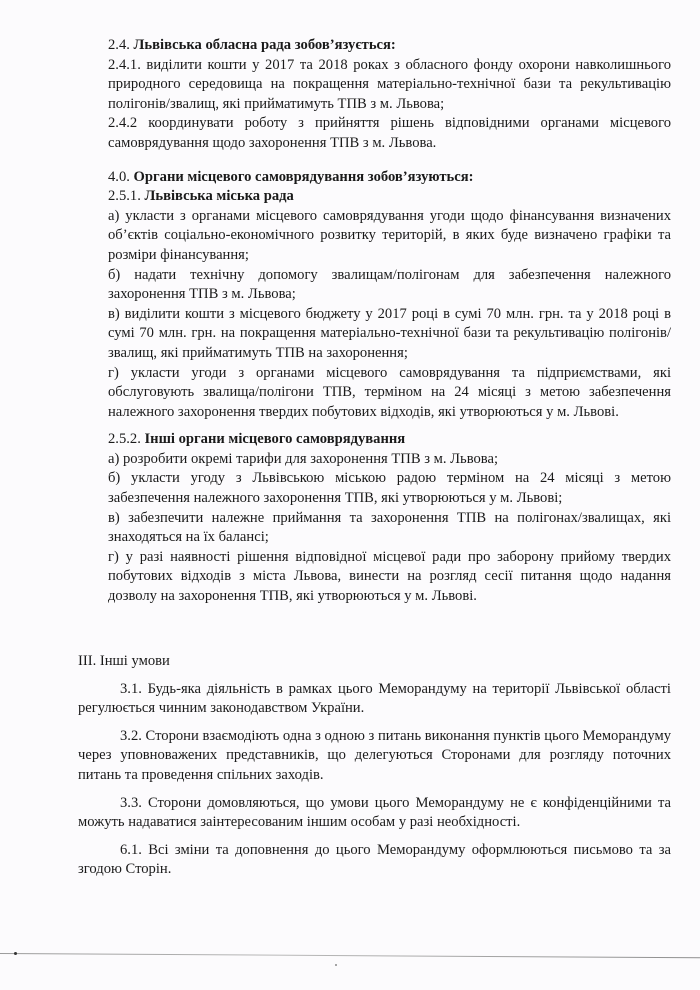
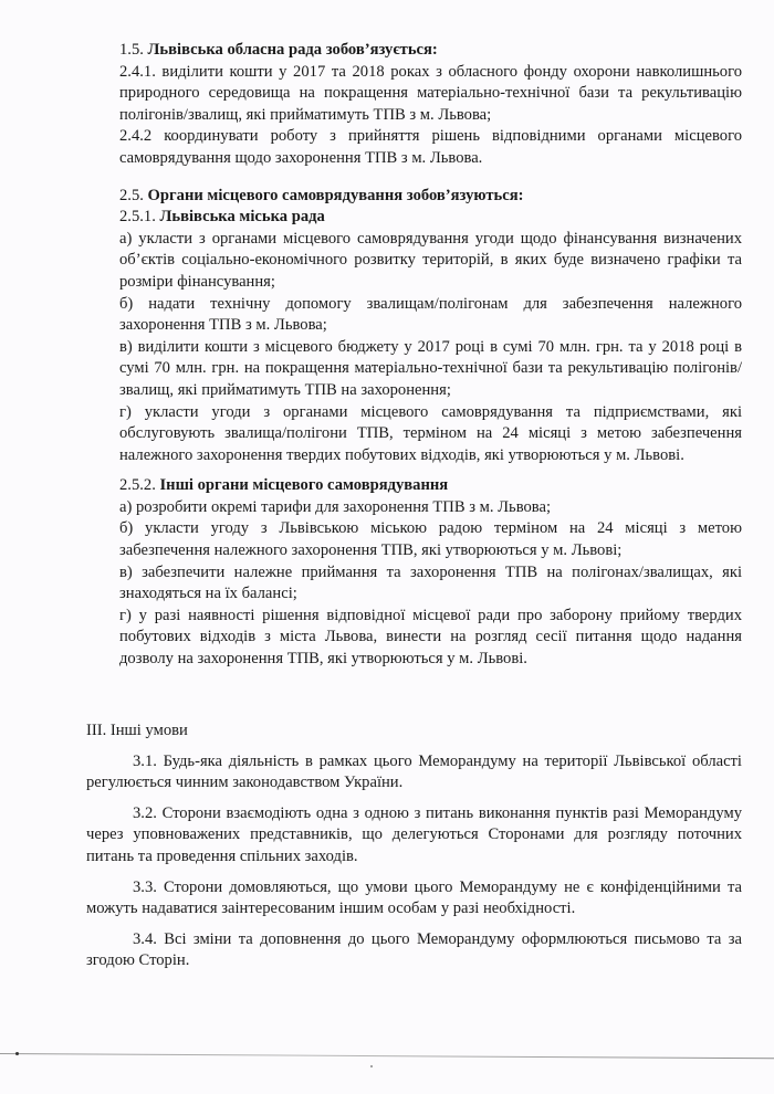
- 2.4. Львівська обласна рада зобов’язується:
+ 1.5. Львівська обласна рада зобов’язується:
  2.4.1. виділити кошти у 2017 та 2018 роках з обласного фонду охорони навколишнього природного середовища на покращення матеріально-технічної бази та рекультивацію полігонів/звалищ, які прийматимуть ТПВ з м. Львова;
  2.4.2 координувати роботу з прийняття рішень відповідними органами місцевого самоврядування щодо захоронення ТПВ з м. Львова.
- 4.0. Органи місцевого самоврядування зобов’язуються:
+ 2.5. Органи місцевого самоврядування зобов’язуються:
  2.5.1. Львівська міська рада
  а) укласти з органами місцевого самоврядування угоди щодо фінансування визначених об’єктів соціально-економічного розвитку територій, в яких буде визначено графіки та розміри фінансування;
  б) надати технічну допомогу звалищам/полігонам для забезпечення належного захоронення ТПВ з м. Львова;
  в) виділити кошти з місцевого бюджету у 2017 році в сумі 70 млн. грн. та у 2018 році в сумі 70 млн. грн. на покращення матеріально-технічної бази та рекультивацію полігонів/звалищ, які прийматимуть ТПВ на захоронення;
  г) укласти угоди з органами місцевого самоврядування та підприємствами, які обслуговують звалища/полігони ТПВ, терміном на 24 місяці з метою забезпечення належного захоронення твердих побутових відходів, які утворюються у м. Львові.
  2.5.2. Інші органи місцевого самоврядування
  а) розробити окремі тарифи для захоронення ТПВ з м. Львова;
  б) укласти угоду з Львівською міською радою терміном на 24 місяці з метою забезпечення належного захоронення ТПВ, які утворюються у м. Львові;
  в) забезпечити належне приймання та захоронення ТПВ на полігонах/звалищах, які знаходяться на їх балансі;
  г) у разі наявності рішення відповідної місцевої ради про заборону прийому твердих побутових відходів з міста Львова, винести на розгляд сесії питання щодо надання дозволу на захоронення ТПВ, які утворюються у м. Львові.
  ІІІ. Інші умови
  3.1. Будь-яка діяльність в рамках цього Меморандуму на території Львівської області регулюється чинним законодавством України.
- 3.2. Сторони взаємодіють одна з одною з питань виконання пунктів цього Меморандуму через уповноважених представників, що делегуються Сторонами для розгляду поточних питань та проведення спільних заходів.
+ 3.2. Сторони взаємодіють одна з одною з питань виконання пунктів разі Меморандуму через уповноважених представників, що делегуються Сторонами для розгляду поточних питань та проведення спільних заходів.
  3.3. Сторони домовляються, що умови цього Меморандуму не є конфіденційними та можуть надаватися заінтересованим іншим особам у разі необхідності.
- 6.1. Всі зміни та доповнення до цього Меморандуму оформлюються письмово та за згодою Сторін.
+ 3.4. Всі зміни та доповнення до цього Меморандуму оформлюються письмово та за згодою Сторін.
